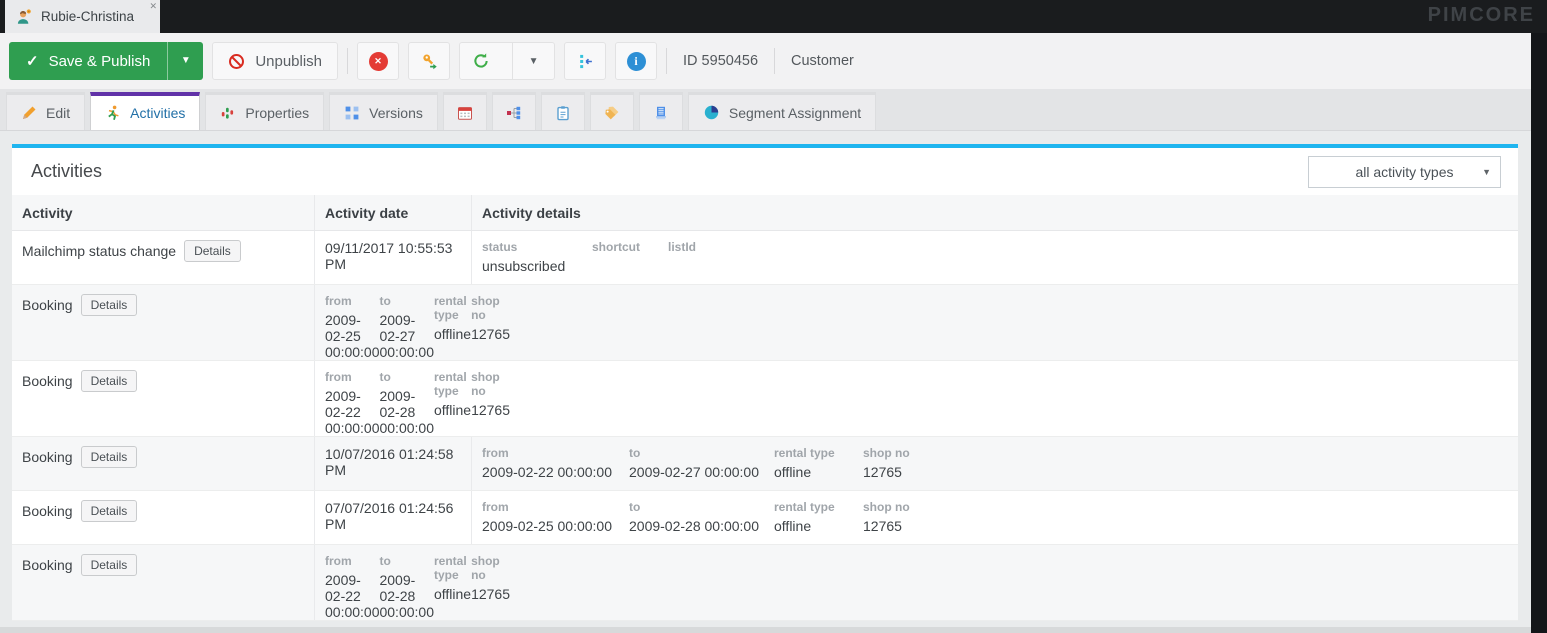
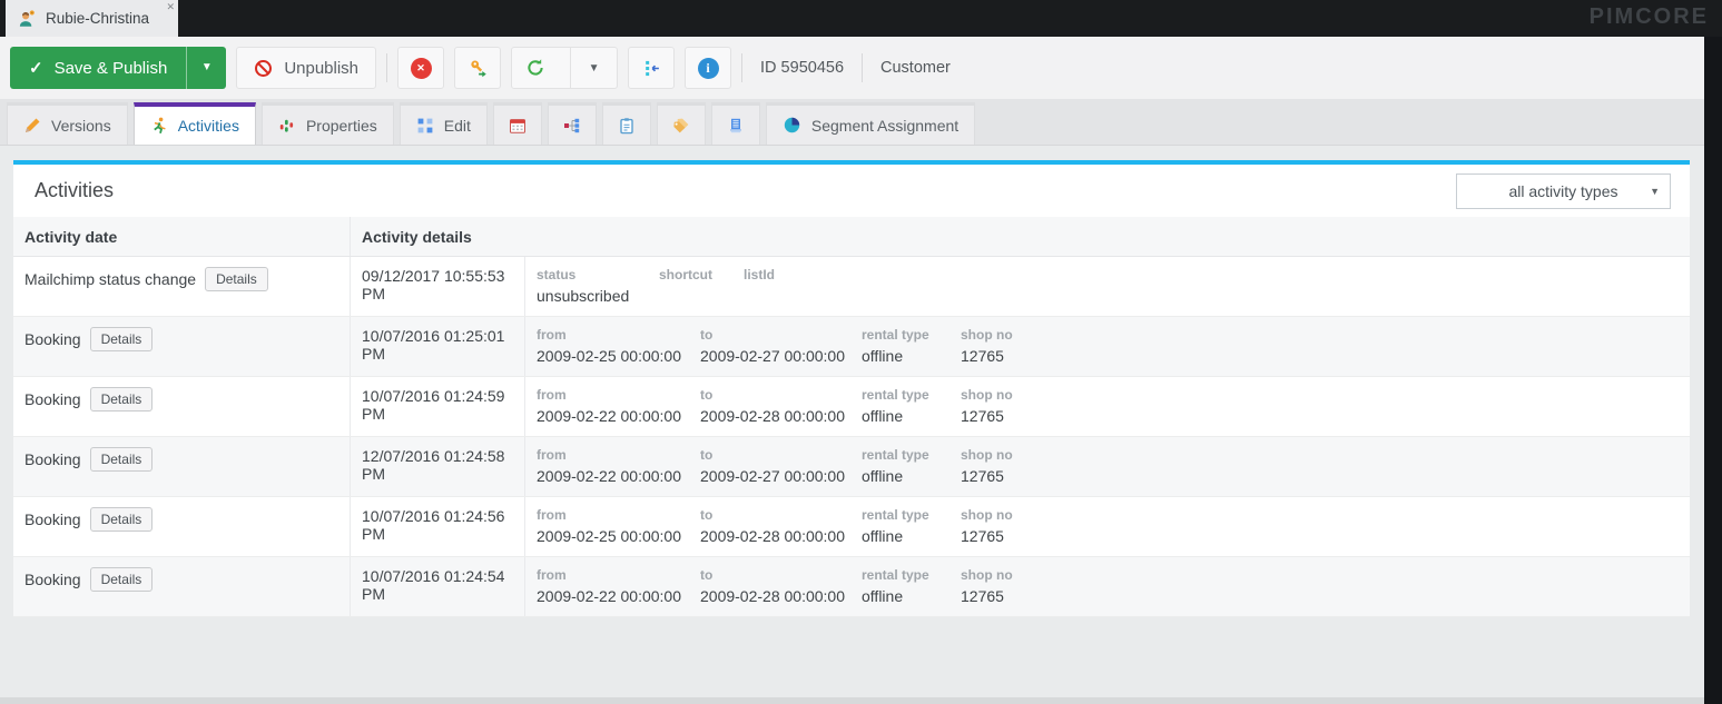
  Rubie-Christina
  ✕
  PIMCORE
  ✓
  Save & Publish
  ▼
  Unpublish
  ✕
  ▼
  i
  ID 5950456
  Customer
- Edit
+ Versions
  Activities
  Properties
- Versions
+ Edit
  Segment Assignment
  Activities
  all activity types
  ▼
- Activity
  Activity date
  Activity details
  Mailchimp status change
  Details
- 09/11/2017 10:55:53 PM
+ 09/12/2017 10:55:53 PM
  status
  unsubscribed
  shortcut
  listId
  Booking
  Details
+ 10/07/2016 01:25:01 PM
  from
  2009-02-25 00:00:00
  to
  2009-02-27 00:00:00
  rental type
  offline
  shop no
  12765
  Booking
  Details
+ 10/07/2016 01:24:59 PM
  from
  2009-02-22 00:00:00
  to
  2009-02-28 00:00:00
  rental type
  offline
  shop no
  12765
  Booking
  Details
- 10/07/2016 01:24:58 PM
+ 12/07/2016 01:24:58 PM
  from
  2009-02-22 00:00:00
  to
  2009-02-27 00:00:00
  rental type
  offline
  shop no
  12765
  Booking
  Details
- 07/07/2016 01:24:56 PM
+ 10/07/2016 01:24:56 PM
  from
  2009-02-25 00:00:00
  to
  2009-02-28 00:00:00
  rental type
  offline
  shop no
  12765
  Booking
  Details
+ 10/07/2016 01:24:54 PM
  from
  2009-02-22 00:00:00
  to
  2009-02-28 00:00:00
  rental type
  offline
  shop no
  12765
